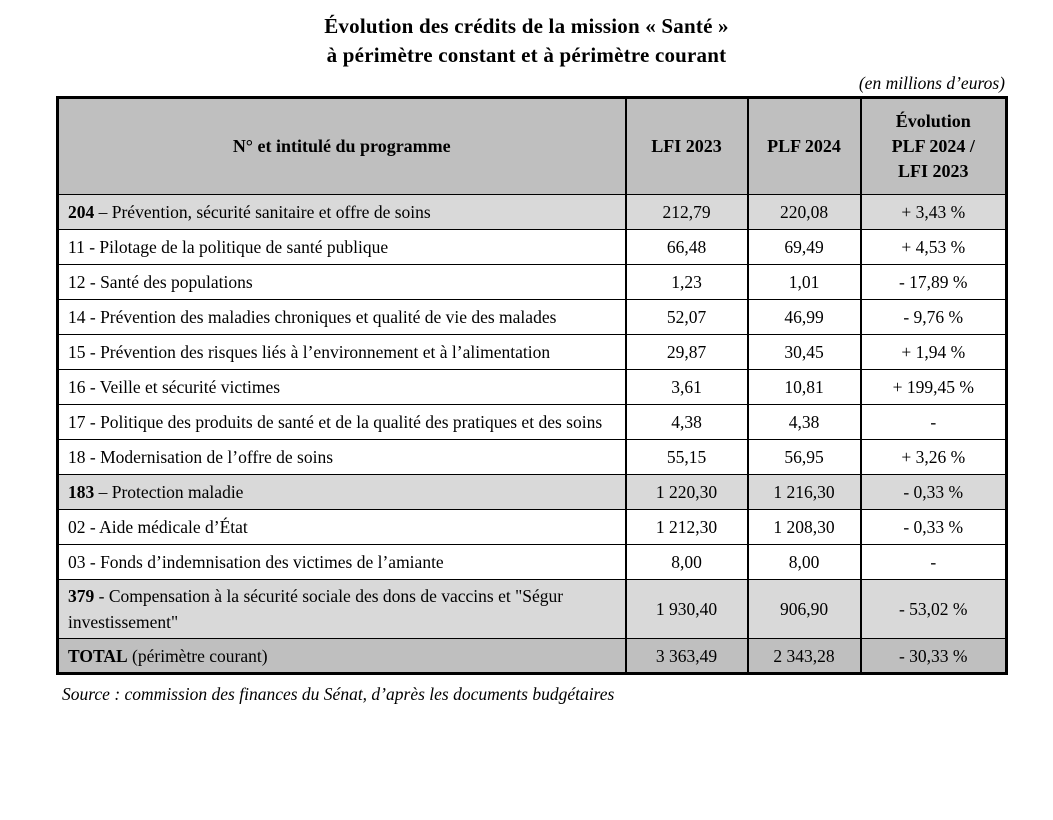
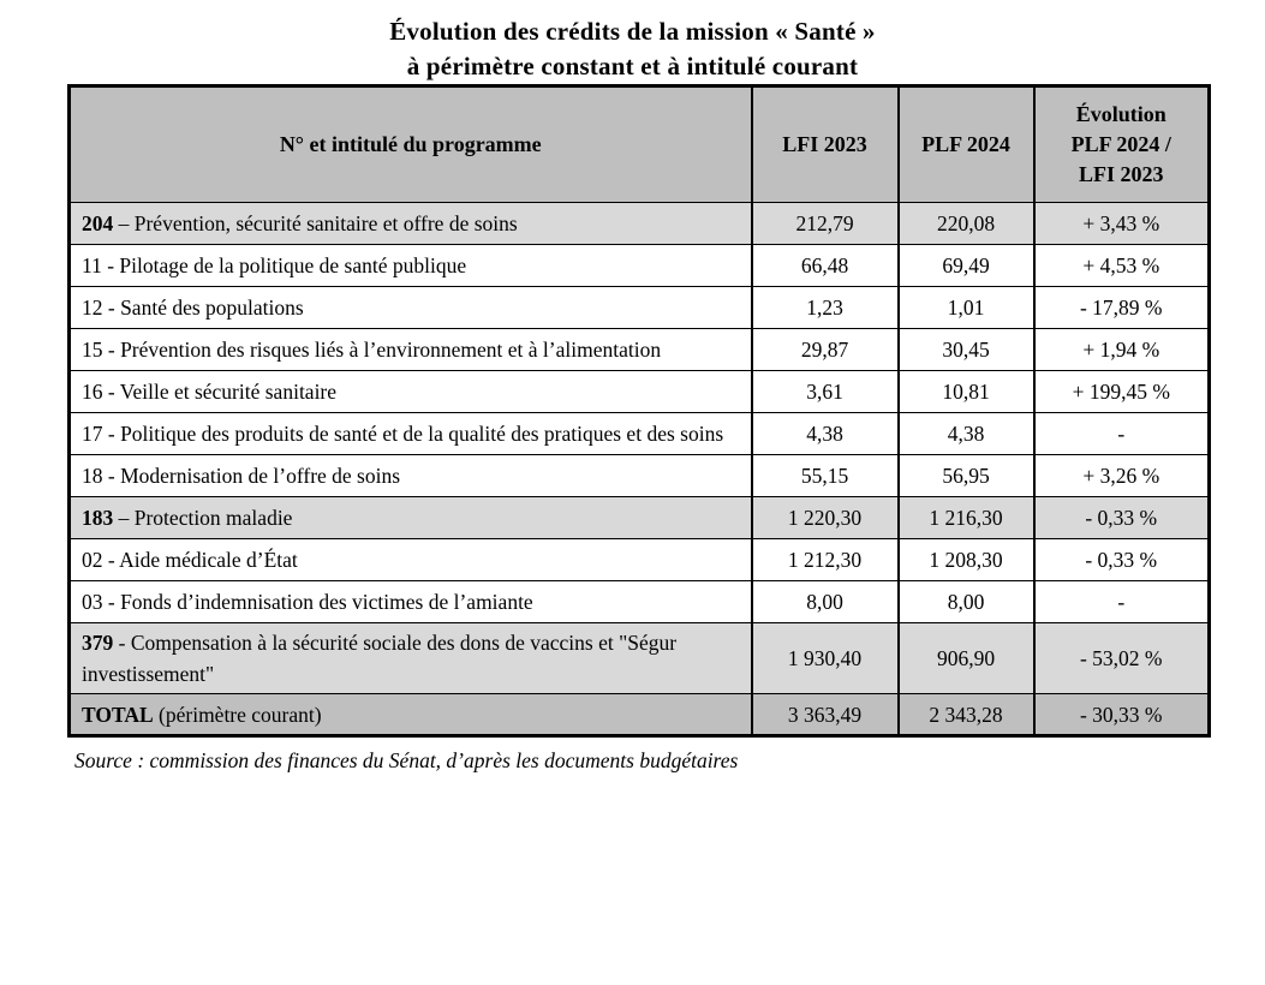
  Évolution des crédits de la mission « Santé »
- à périmètre constant et à périmètre courant
+ à périmètre constant et à intitulé courant
- (en millions d’euros)
  N° et intitulé du programme	LFI 2023	PLF 2024	Évolution PLF 2024 / LFI 2023
  204 – Prévention, sécurité sanitaire et offre de soins	212,79	220,08	+ 3,43 %
  11 - Pilotage de la politique de santé publique	66,48	69,49	+ 4,53 %
  12 - Santé des populations	1,23	1,01	- 17,89 %
- 14 - Prévention des maladies chroniques et qualité de vie des malades	52,07	46,99	- 9,76 %
  15 - Prévention des risques liés à l’environnement et à l’alimentation	29,87	30,45	+ 1,94 %
- 16 - Veille et sécurité victimes	3,61	10,81	+ 199,45 %
+ 16 - Veille et sécurité sanitaire	3,61	10,81	+ 199,45 %
  17 - Politique des produits de santé et de la qualité des pratiques et des soins	4,38	4,38	-
  18 - Modernisation de l’offre de soins	55,15	56,95	+ 3,26 %
  183 – Protection maladie	1 220,30	1 216,30	- 0,33 %
  02 - Aide médicale d’État	1 212,30	1 208,30	- 0,33 %
  03 - Fonds d’indemnisation des victimes de l’amiante	8,00	8,00	-
  379 - Compensation à la sécurité sociale des dons de vaccins et "Ségur investissement"	1 930,40	906,90	- 53,02 %
  TOTAL (périmètre courant)	3 363,49	2 343,28	- 30,33 %
  Source : commission des finances du Sénat, d’après les documents budgétaires
